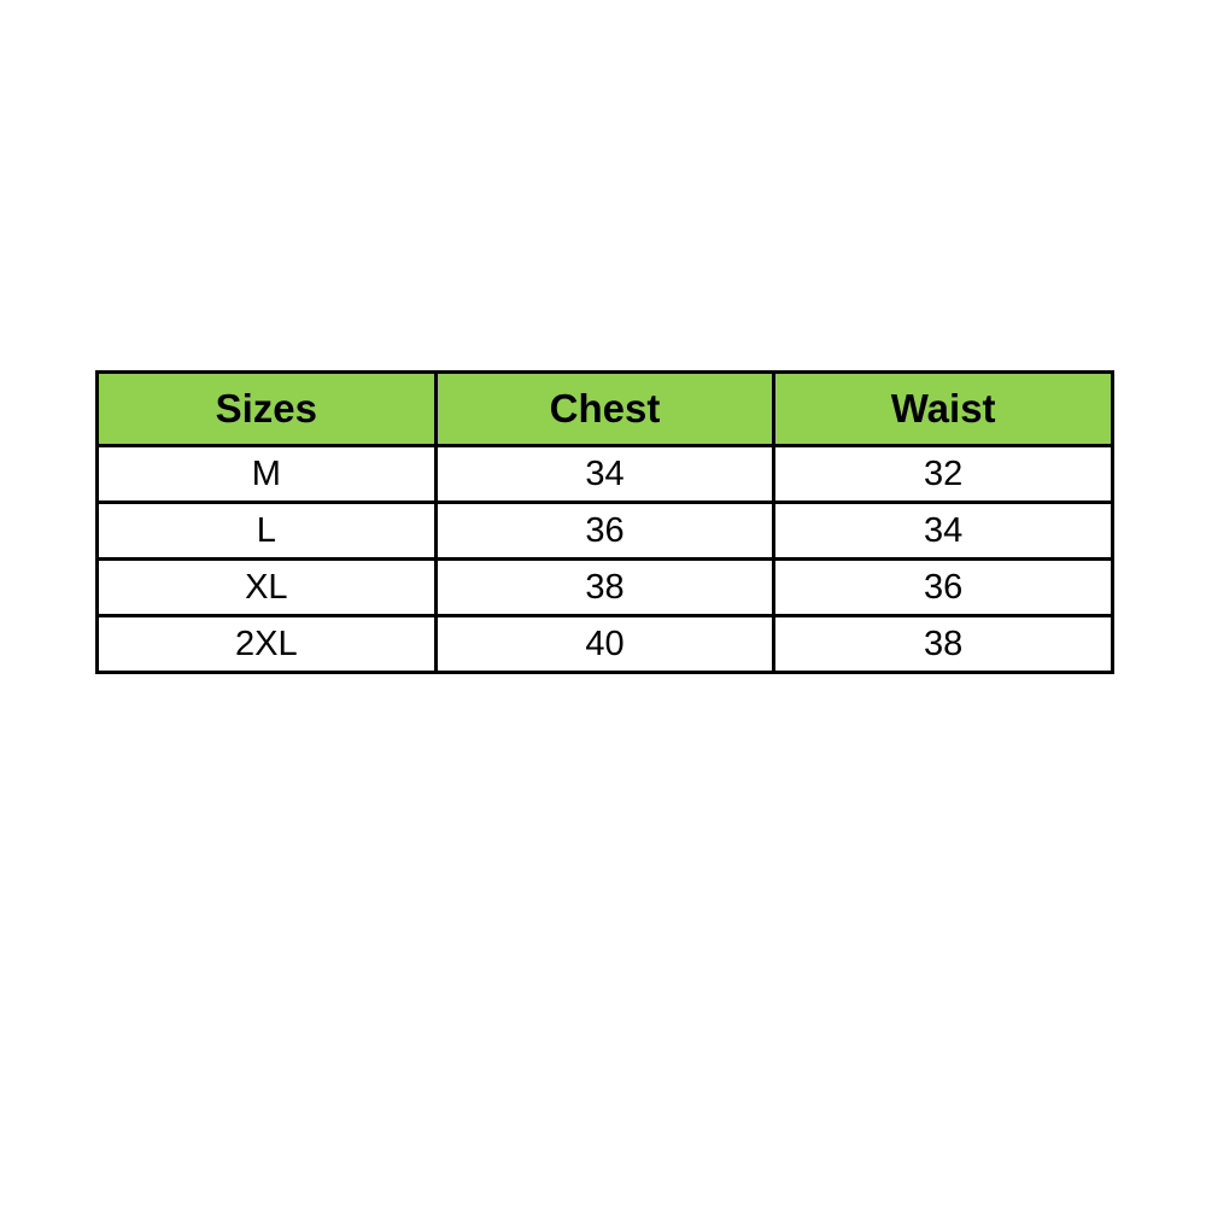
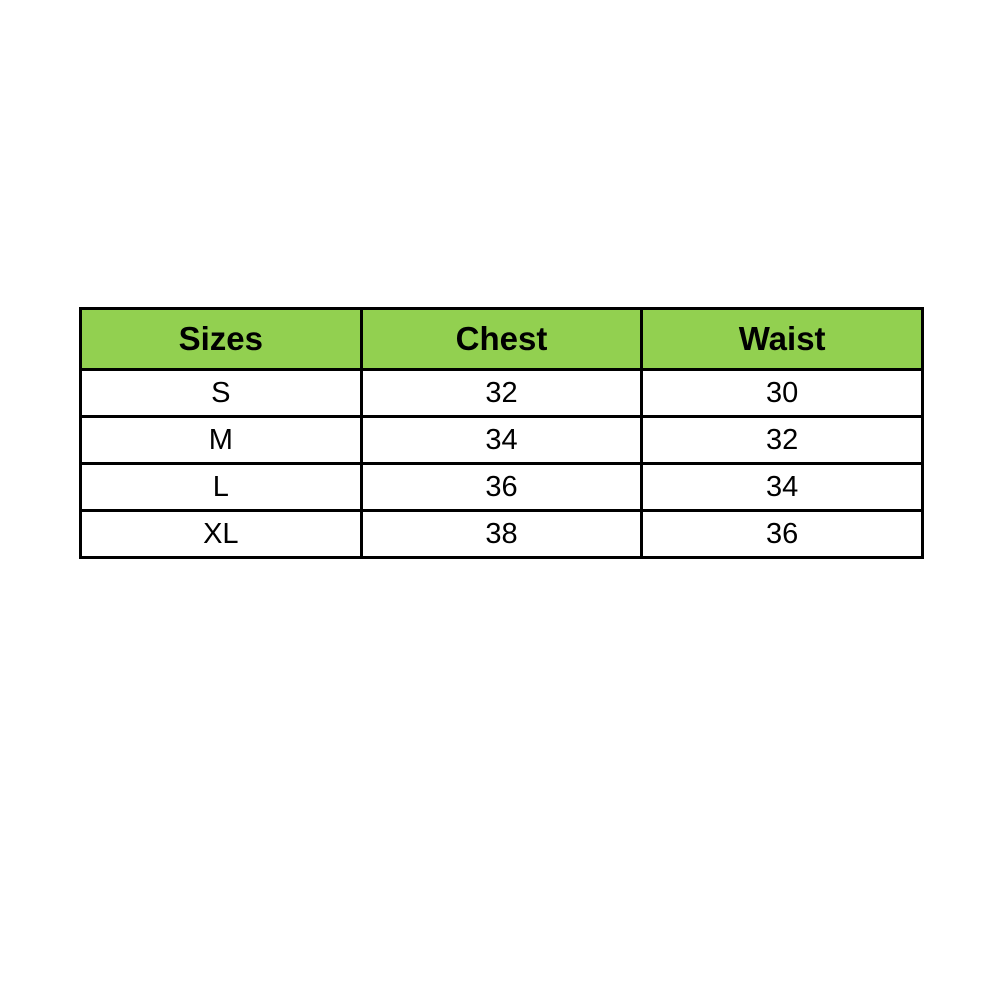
  Sizes	Chest	Waist
+ S	32	30
  M	34	32
  L	36	34
  XL	38	36
- 2XL	40	38
